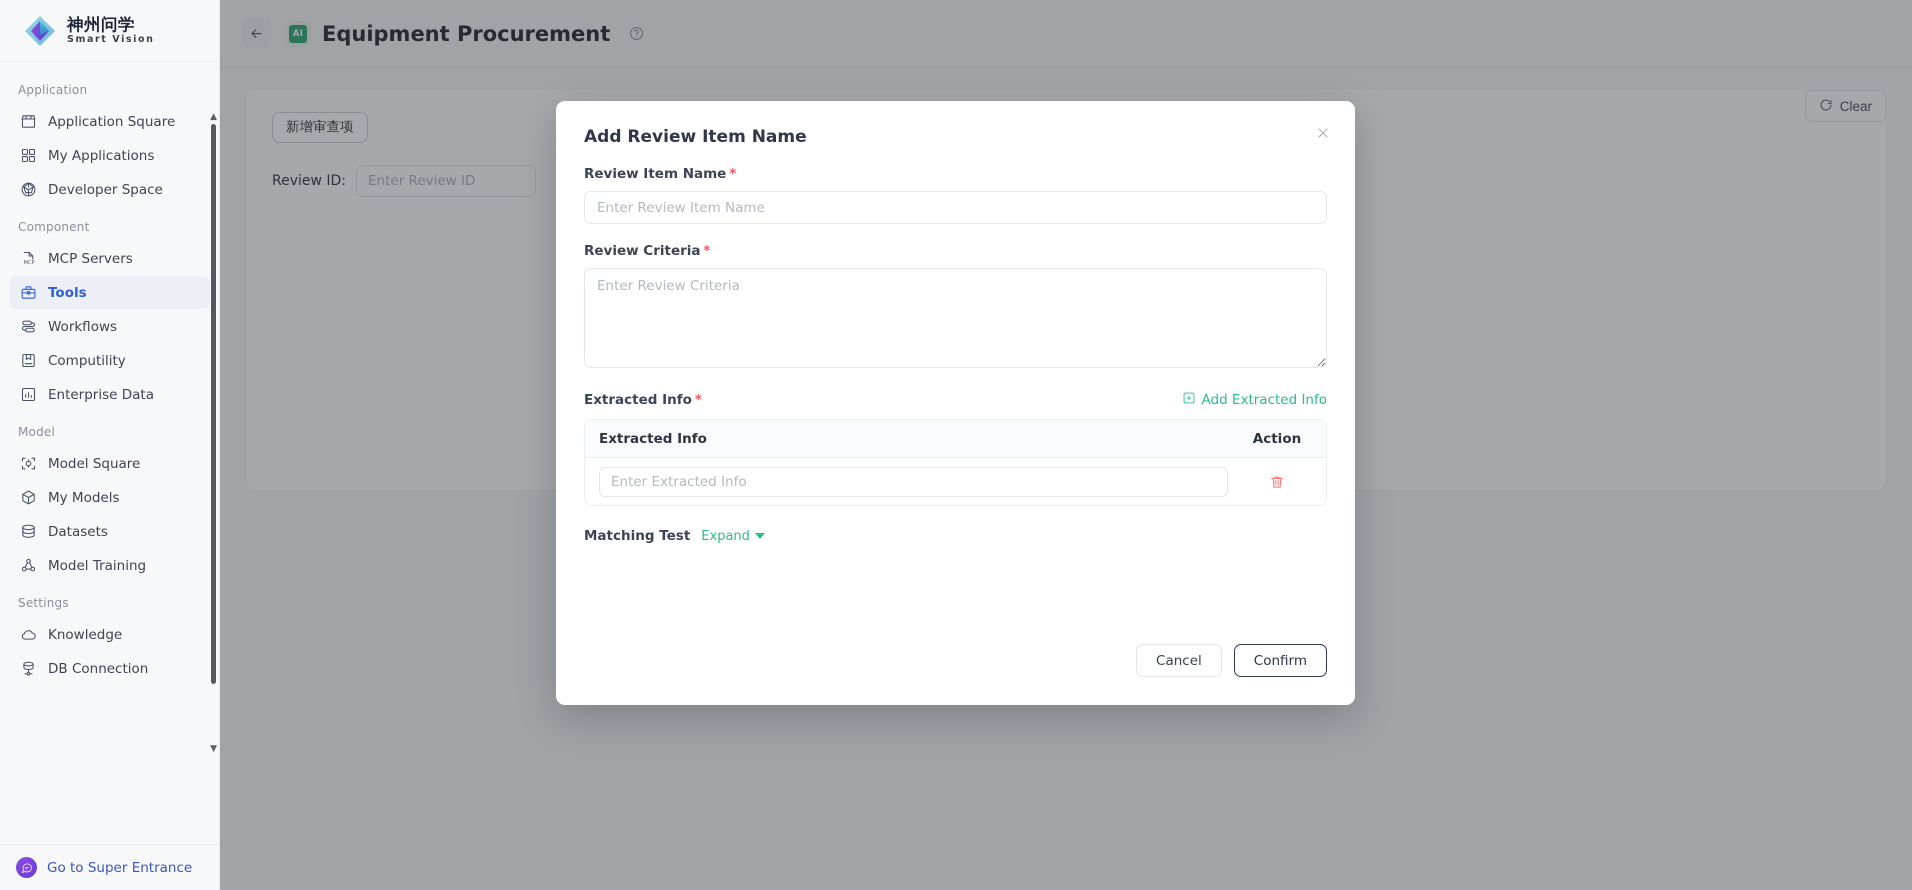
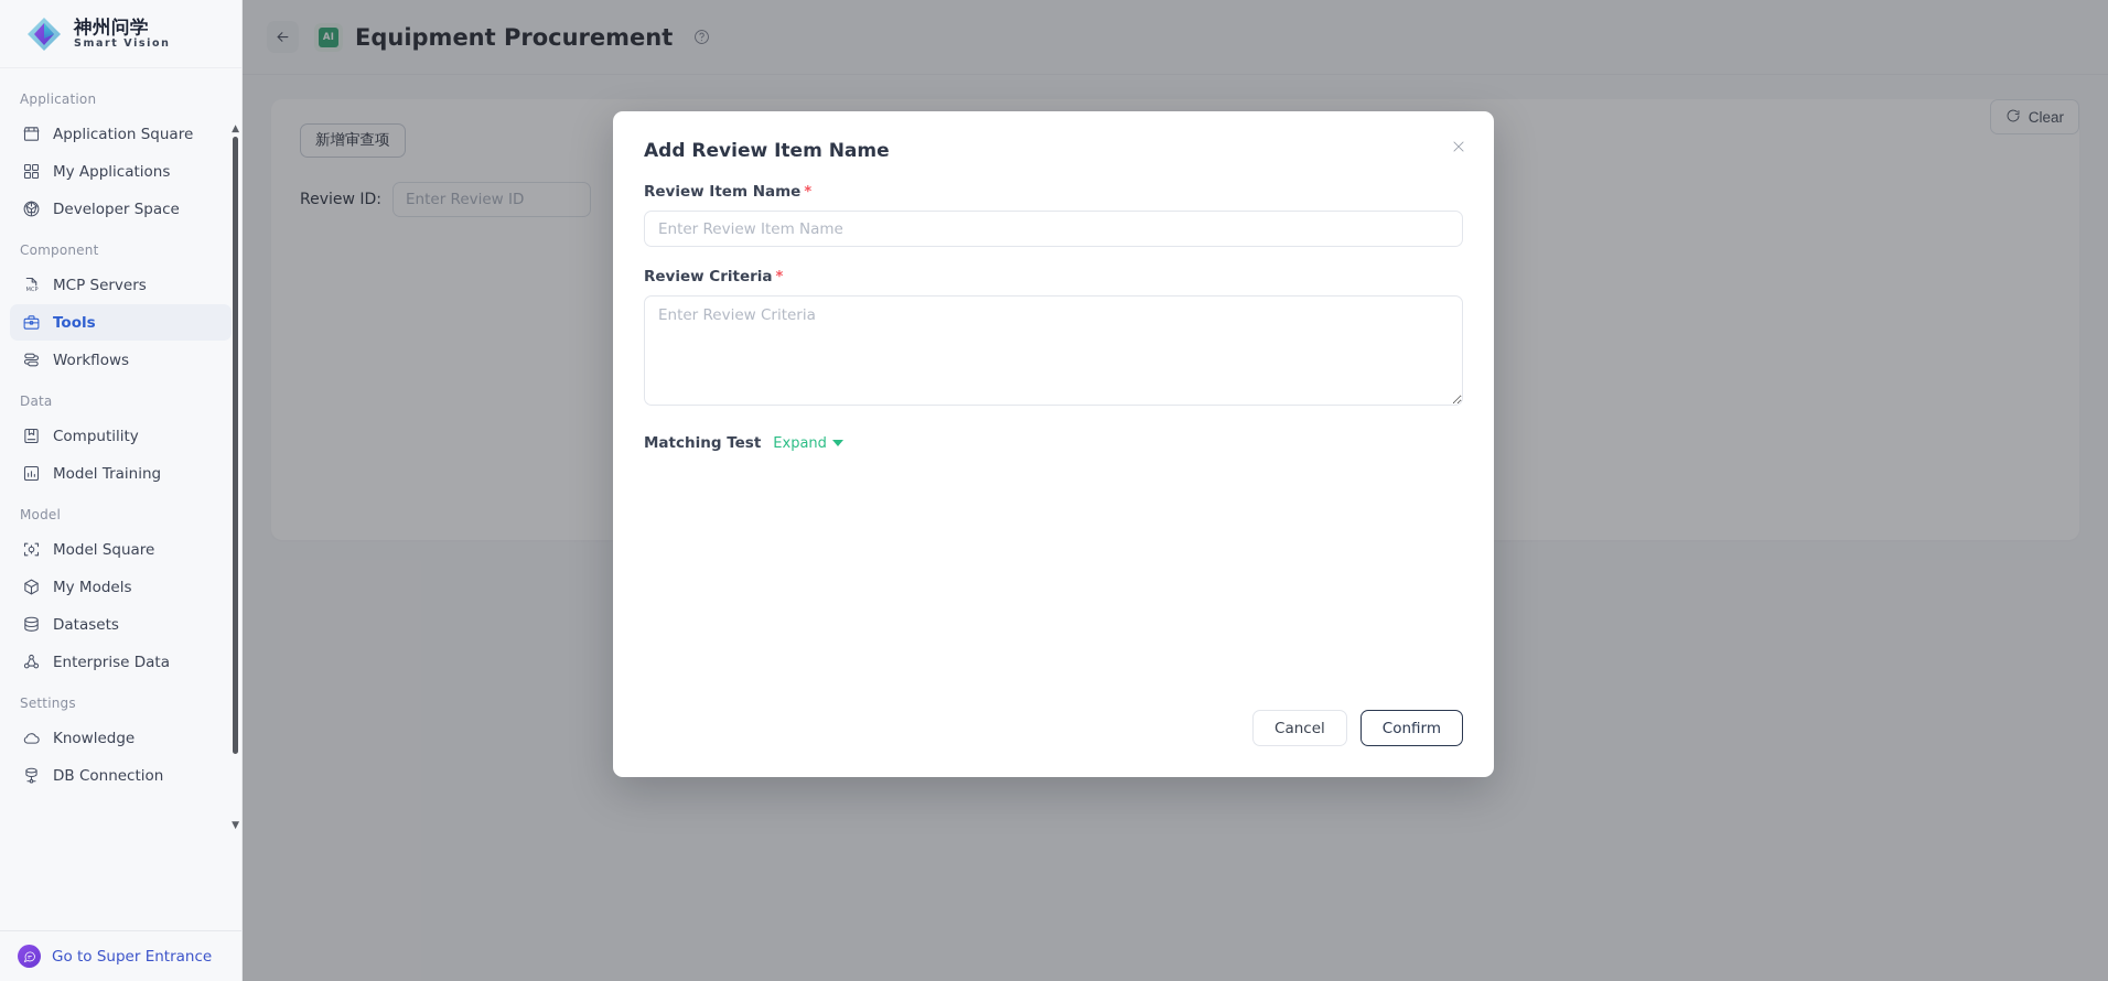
  神州问学
  Smart Vision
  Application
  Application Square
  My Applications
  Developer Space
  Component
  MCP Servers
  Tools
  Workflows
+ Data
  Computility
- Enterprise Data
+ Model Training
  Model
  Model Square
  My Models
  Datasets
- Model Training
+ Enterprise Data
  Settings
  Knowledge
  DB Connection
  ▲
  ▼
  Go to Super Entrance
  AI
  Equipment Procurement
  新增审查项
  Review ID:
  Enter Review ID
  Clear
  Add Review Item Name
  Review Item Name *
  Enter Review Item Name
  Review Criteria *
  Enter Review Criteria
- Extracted Info *
- Add Extracted Info
- Extracted Info
- Action
- Enter Extracted Info
  Matching Test
  Expand
  Cancel
  Confirm
